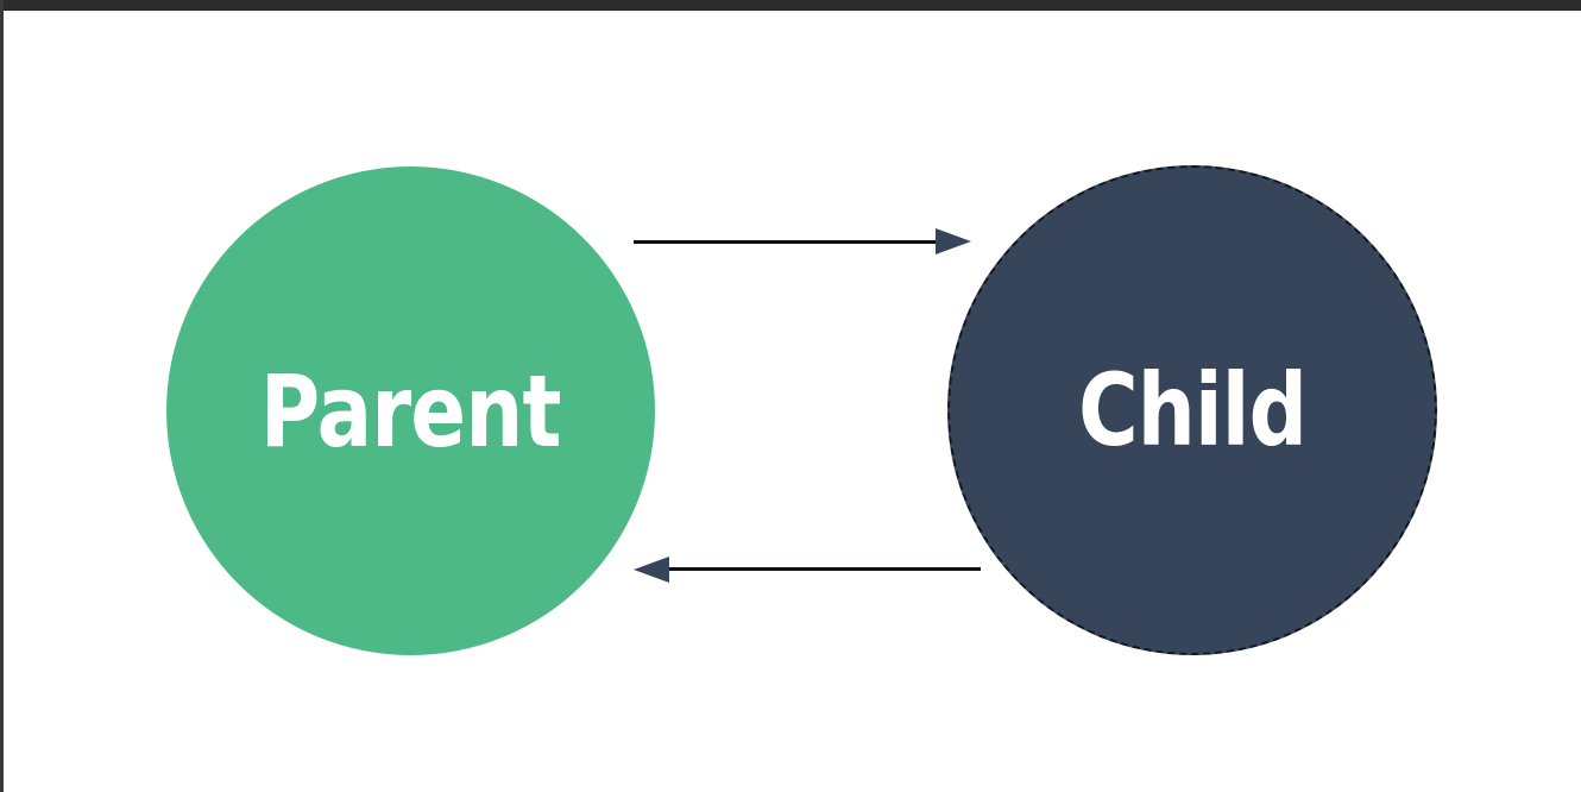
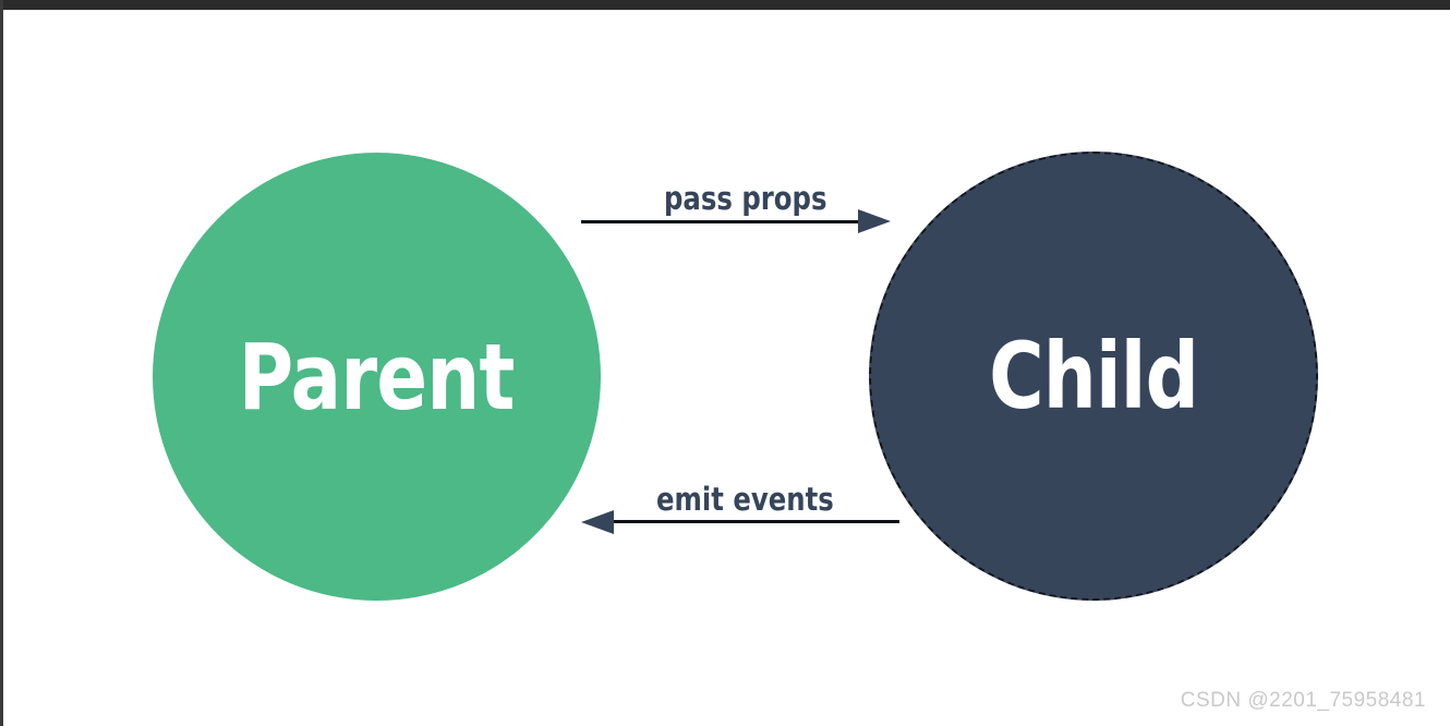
  Parent
  Child
+ pass props
+ emit events
+ CSDN @2201_75958481
